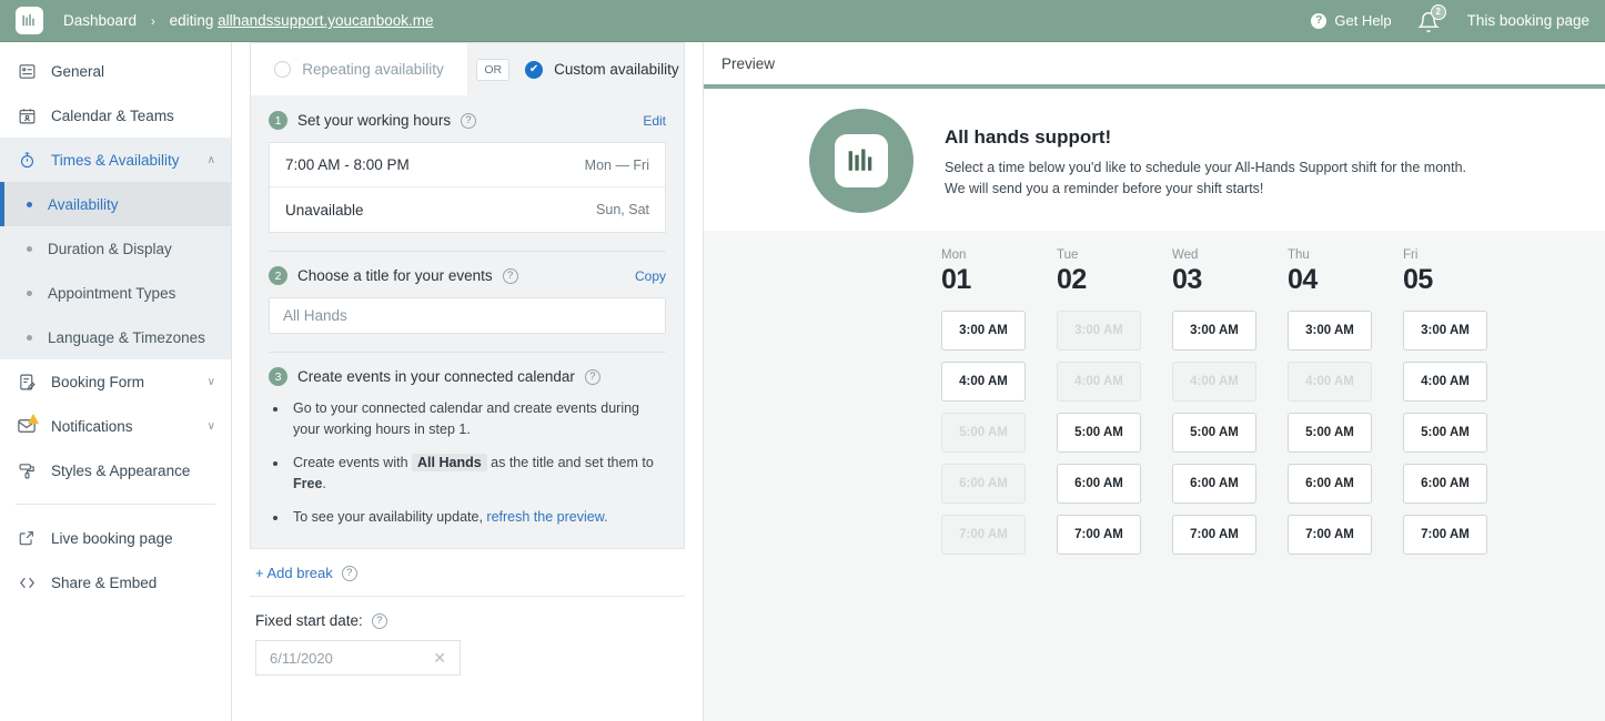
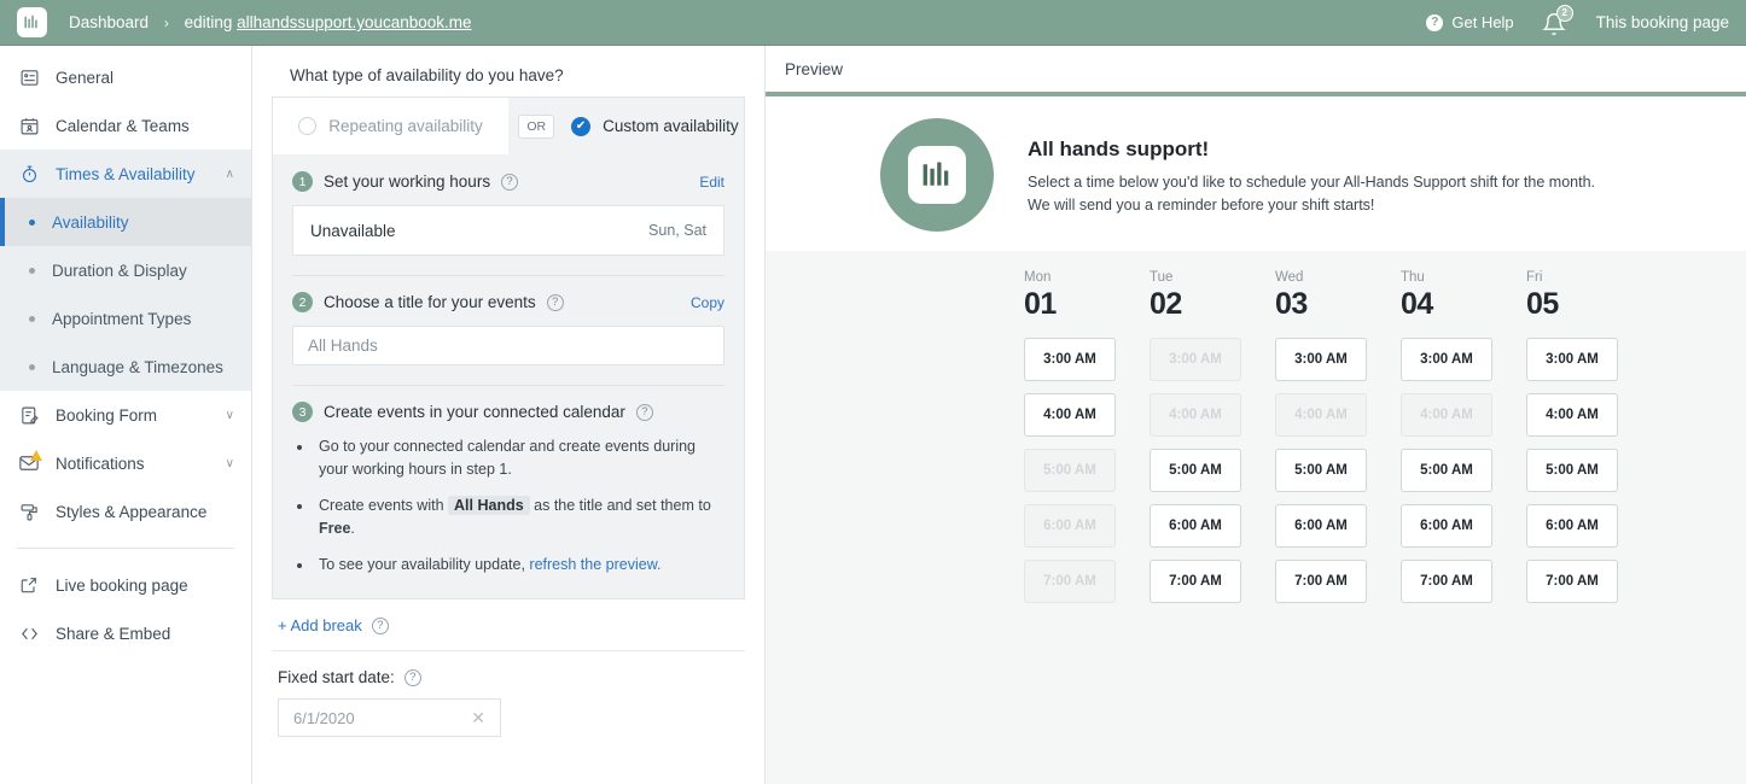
  Dashboard › editing allhandssupport.youcanbook.me
  ?
  Get Help
  2
  This booking page
  General
  Calendar & Teams
  Times & Availability
  ∧
  Availability
  Duration & Display
  Appointment Types
  Language & Timezones
  Booking Form
  ∨
  Notifications
  ∨
  Styles & Appearance
  Live booking page
  Share & Embed
+ What type of availability do you have?
  Repeating availability
  OR
  ✔
  Custom availability
  1
  Set your working hours
  ?
  Edit
- 7:00 AM - 8:00 PM
- Mon — Fri
  Unavailable
  Sun, Sat
  2
  Choose a title for your events
  ?
  Copy
  All Hands
  3
  Create events in your connected calendar
  ?
  Go to your connected calendar and create events during your working hours in step 1.
  Create events with All Hands as the title and set them to Free.
  To see your availability update, refresh the preview.
  + Add break
  ?
  Fixed start date:
  ?
- 6/11/2020
+ 6/1/2020
  ✕
  Preview
  All hands support!
  Select a time below you'd like to schedule your All-Hands Support shift for the month.
  We will send you a reminder before your shift starts!
  Mon
  01
  3:00 AM
  4:00 AM
  5:00 AM
  6:00 AM
  7:00 AM
  Tue
  02
  3:00 AM
  4:00 AM
  5:00 AM
  6:00 AM
  7:00 AM
  Wed
  03
  3:00 AM
  4:00 AM
  5:00 AM
  6:00 AM
  7:00 AM
  Thu
  04
  3:00 AM
  4:00 AM
  5:00 AM
  6:00 AM
  7:00 AM
  Fri
  05
  3:00 AM
  4:00 AM
  5:00 AM
  6:00 AM
  7:00 AM
